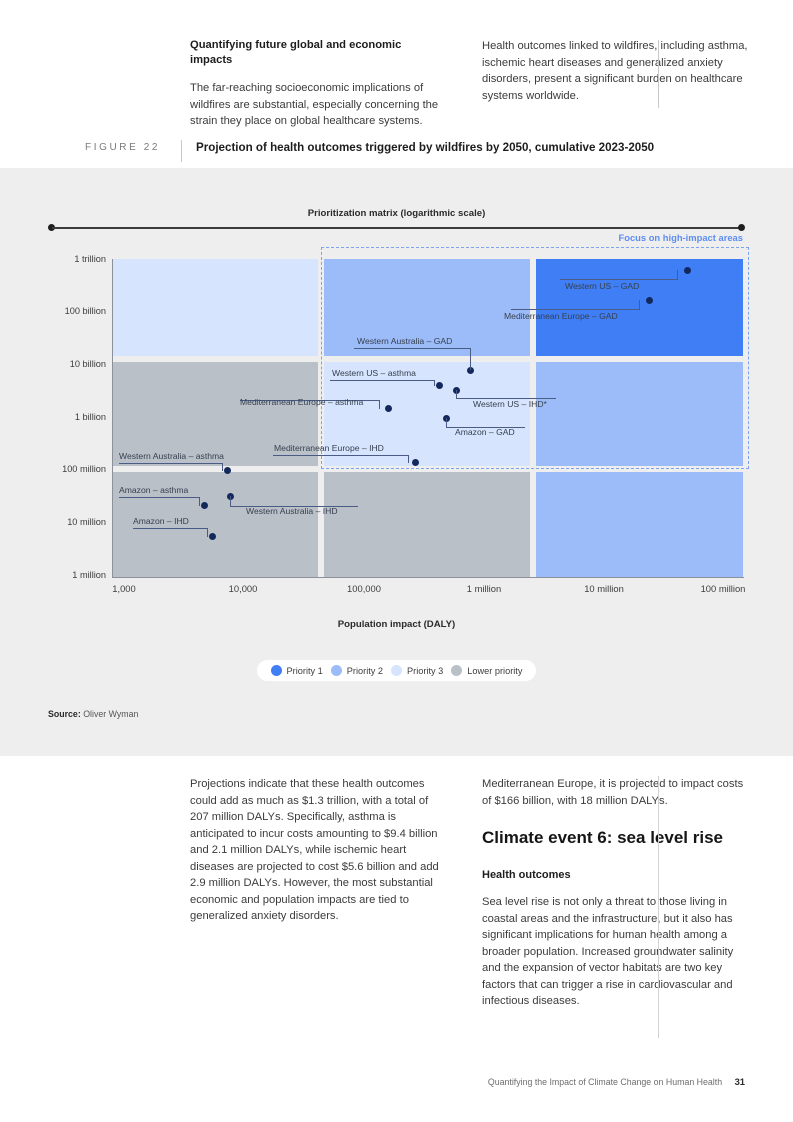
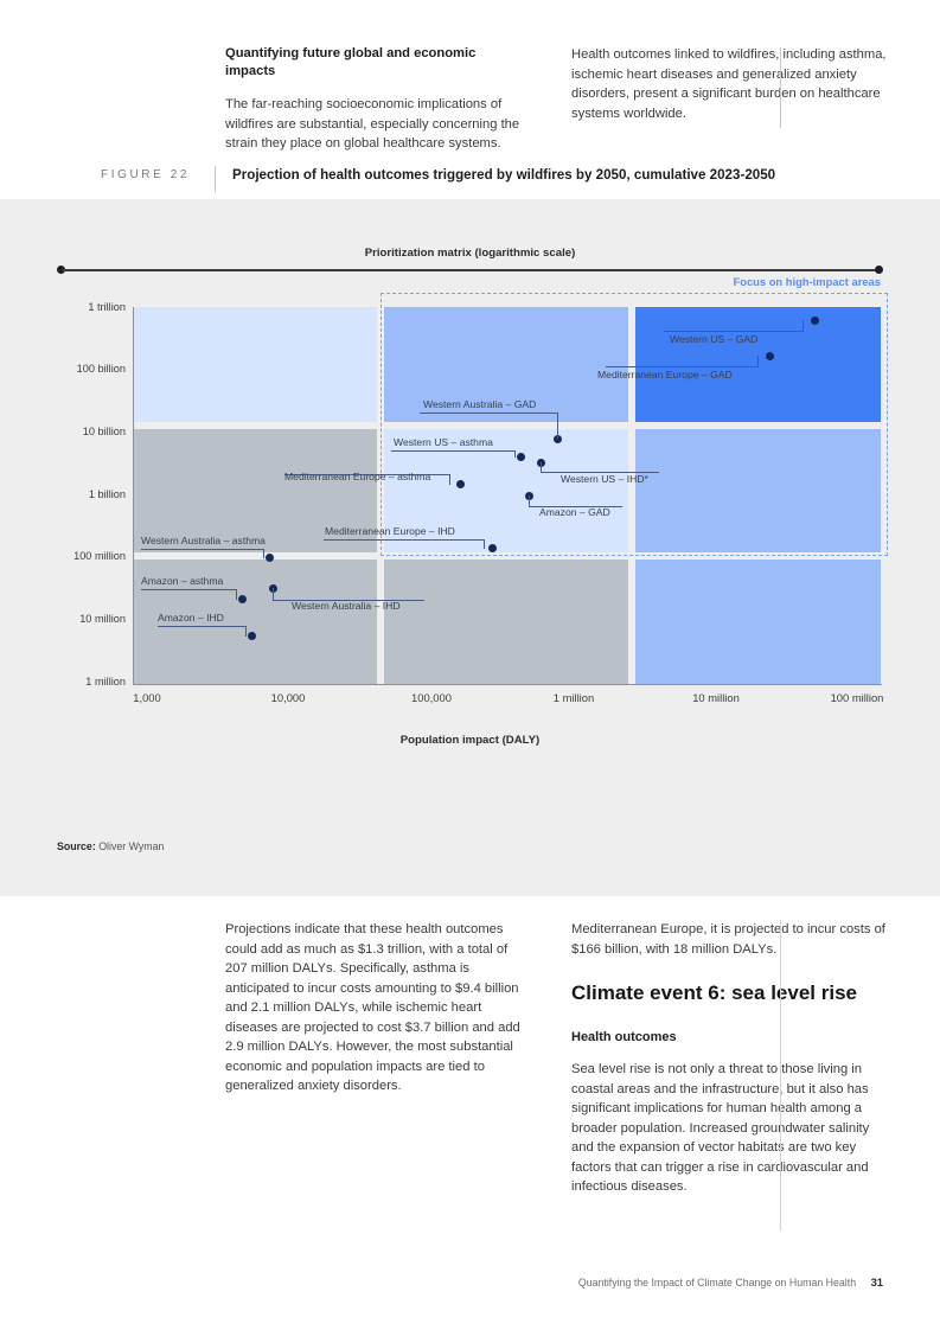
  Quantifying future global and economic impacts
  The far-reaching socioeconomic implications of wildfires are substantial, especially concerning the strain they place on global healthcare systems.
  Health outcomes linked to wildfires, including asthma, ischemic heart diseases and generlized anxiety disorders, present a significant burden on healthcare systems worldwide.
  FIGURE 22
  Projection of health outcomes triggered by wildfires by 2050, cumulative 2023-2050
  Prioritization matrix (logarithmic scale)
  Focus on high-impact areas
  1 trillion
  100 billion
  10 billion
  1 billion
  100 million
  10 million
  1 million
  1,000
  10,000
  100,000
  1 million
  10 million
  100 million
  Population impact (DALY)
  Western US – GAD
  Mediterranean Europe – GAD
  Western Australia – GAD
  Western US – asthma
  Western US – IHD*
  Mediterranean Europe – asthma
  Amazon – GAD
  Mediterranean Europe – IHD
  Western Australia – asthma
  Western Australia – IHD
  Amazon – asthma
  Amazon – IHD
- Priority 1
- Priority 2
- Priority 3
- Lower priority
  Source: Oliver Wyman
- Projections indicate that these health outcomes could add as much as $1.3 trillion, with a total of 207 million DALYs. Specifically, asthma is anticipated to incur costs amounting to $9.4 billion and 2.1 million DALYs, while ischemic heart diseases are projected to cost $5.6 billion and add 2.9 million DALYs. However, the most substantial economic and population impacts are tied to generalized anxiety disorders.
+ Projections indicate that these health outcomes could add as much as $1.3 trillion, with a total of 207 million DALYs. Specifically, asthma is anticipated to incur costs amounting to $9.4 billion and 2.1 million DALYs, while ischemic heart diseases are projected to cost $3.7 billion and add 2.9 million DALYs. However, the most substantial economic and population impacts are tied to generalized anxiety disorders.
- Mediterranean Europe, it is projected to impact costs of $166 billion, with 18 million DALYs.
+ Mediterranean Europe, it is projected to incur costs of $166 billion, with 18 million DALYs.
  Climate event 6: sea level rise
  Health outcomes
  Sea level rise is not only a threat to those living in coastal areas and the infrastructure but it also has significant implications for human health among a broader population. Increased groundwater salinity and the expansion of vector habitat are two key factors that can trigger a rise in cariovascular and infectious diseases.
  Quantifying the Impact of Climate Change on Human Health 31
